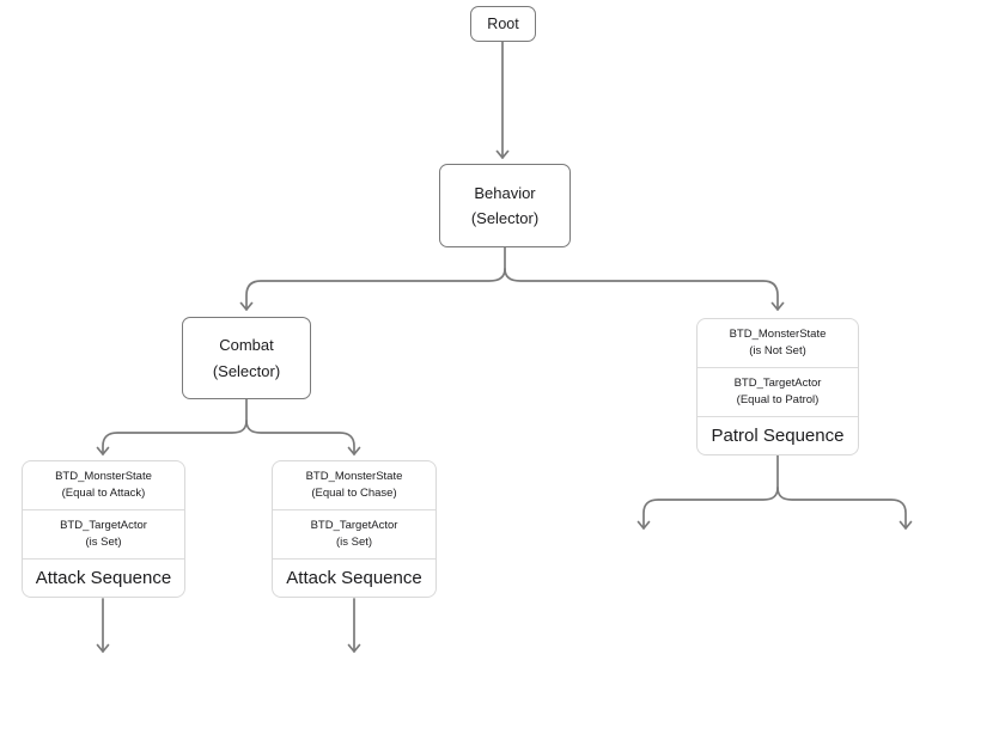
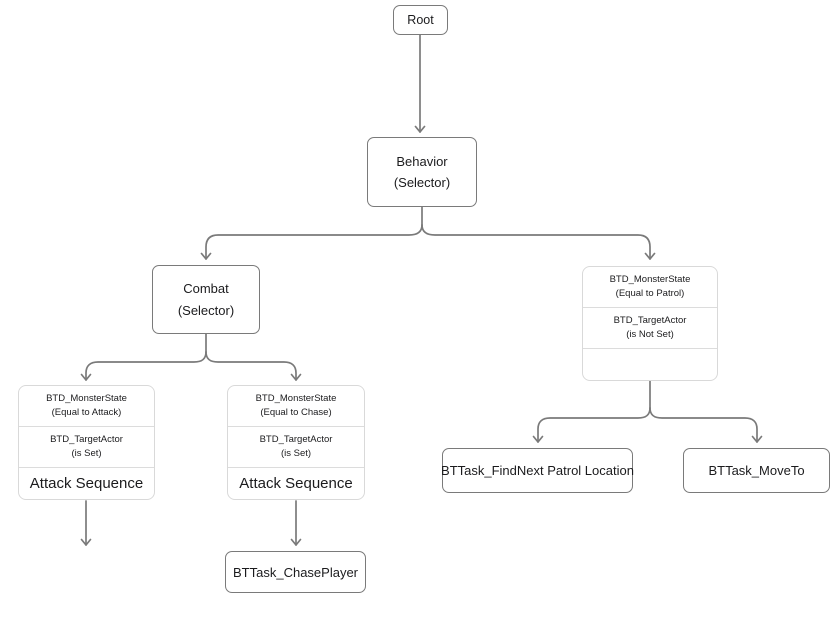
  Root
  Behavior
  (Selector)
  Combat
  (Selector)
  BTD_MonsterState
- (is Not Set)
+ (Equal to Patrol)
  BTD_TargetActor
- (Equal to Patrol)
+ (is Not Set)
- Patrol Sequence
  BTD_MonsterState
  (Equal to Attack)
  BTD_TargetActor
  (is Set)
  Attack Sequence
  BTD_MonsterState
  (Equal to Chase)
  BTD_TargetActor
  (is Set)
  Attack Sequence
+ BTTask_ChasePlayer
+ BTTask_FindNext Patrol Location
+ BTTask_MoveTo
